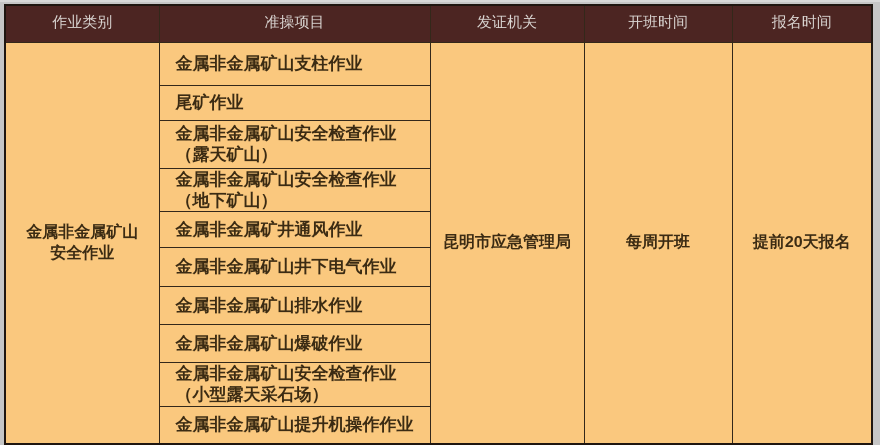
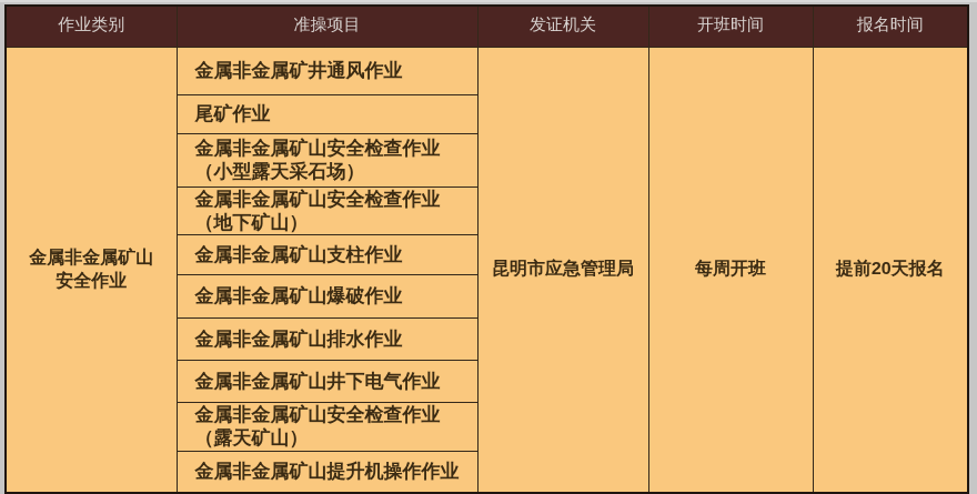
  作业类别	准操项目	发证机关	开班时间	报名时间
- 金属非金属矿山 安全作业	金属非金属矿山支柱作业	昆明市应急管理局	每周开班	提前20天报名
+ 金属非金属矿山 安全作业	金属非金属矿井通风作业	昆明市应急管理局	每周开班	提前20天报名
  尾矿作业
- 金属非金属矿山安全检查作业 （露天矿山）
+ 金属非金属矿山安全检查作业 （小型露天采石场）
  金属非金属矿山安全检查作业 （地下矿山）
- 金属非金属矿井通风作业
+ 金属非金属矿山支柱作业
- 金属非金属矿山井下电气作业
+ 金属非金属矿山爆破作业
  金属非金属矿山排水作业
- 金属非金属矿山爆破作业
+ 金属非金属矿山井下电气作业
- 金属非金属矿山安全检查作业 （小型露天采石场）
+ 金属非金属矿山安全检查作业 （露天矿山）
  金属非金属矿山提升机操作作业
